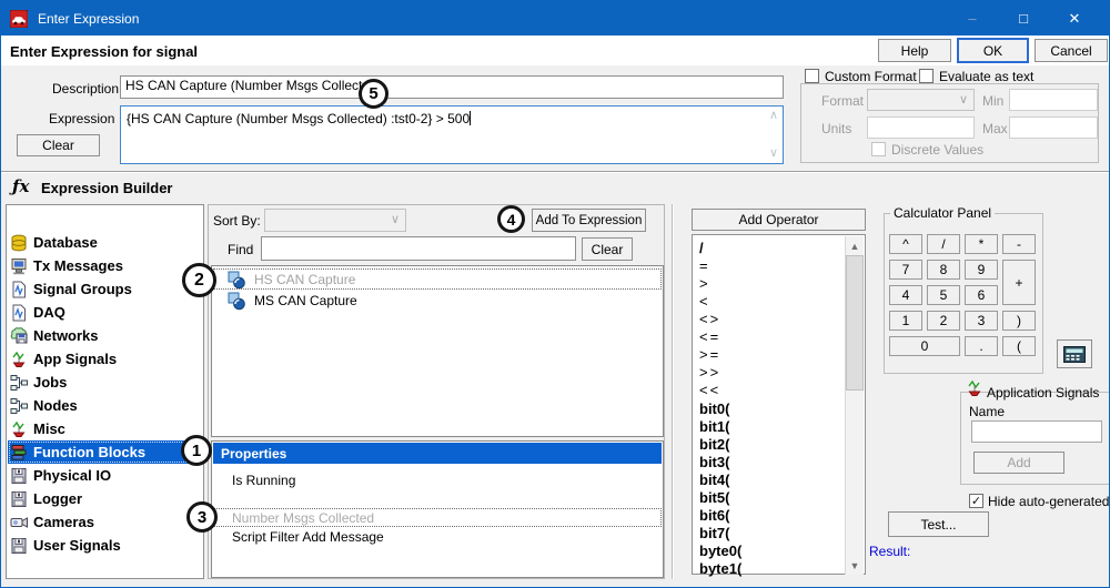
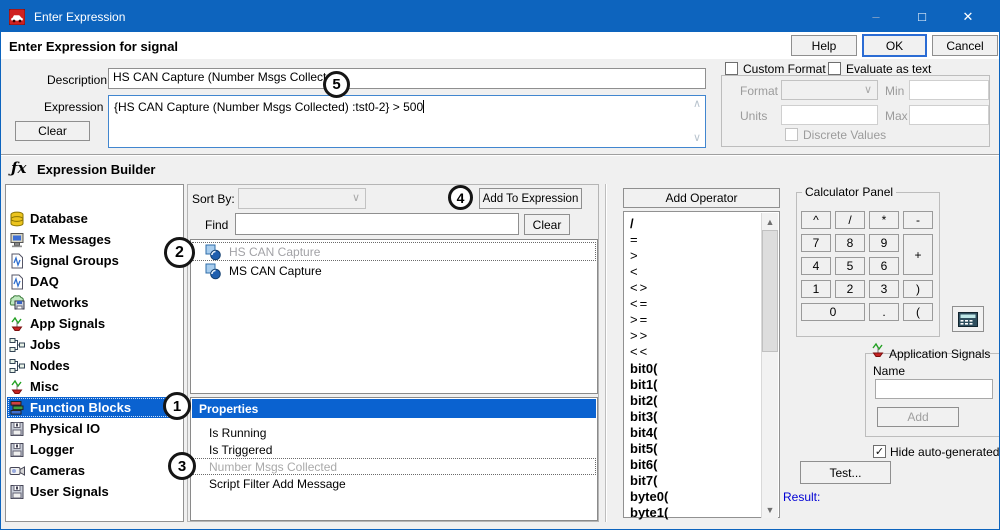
  Enter Expression
  –
  □
  ✕
  Enter Expression for signal
  Help
  OK
  Cancel
  Description
  HS CAN Capture (Number Msgs Collec
  Expression
  {HS CAN Capture (Number Msgs Collected) :tst0-2} > 500
  ∧
  ∨
  Clear
  Custom Format
  Evaluate as text
  Format
  ∨
  Min
  Units
  Max
  Discrete Values
  ƒx
  Expression Builder
  Database
  Tx Messages
  Signal Groups
  DAQ
  Networks
  App Signals
  Jobs
  Nodes
  Misc
  Function Blocks
  Physical IO
  Logger
  Cameras
  User Signals
  Sort By:
  ∨
  Add To Expression
  Find
  Clear
  HS CAN Capture
  MS CAN Capture
  Properties
  Is Running
+ Is Triggered
  Number Msgs Collected
  Script Filter Add Message
  Add Operator
  /
  =
  >
  <
  <>
  <=
  >=
  >>
  <<
  bit0(
  bit1(
  bit2(
  bit3(
  bit4(
  bit5(
  bit6(
  bit7(
  byte0(
  byte1(
  ▲
  ▼
  Calculator Panel
  ^
  /
  *
  -
  7
  8
  9
  +
  4
  5
  6
  1
  2
  3
  )
  0
  .
  (
  Application Signals
  Name
  Add
  Hide auto-generated
  Test...
  Result:
  1
  2
  3
  4
  5
